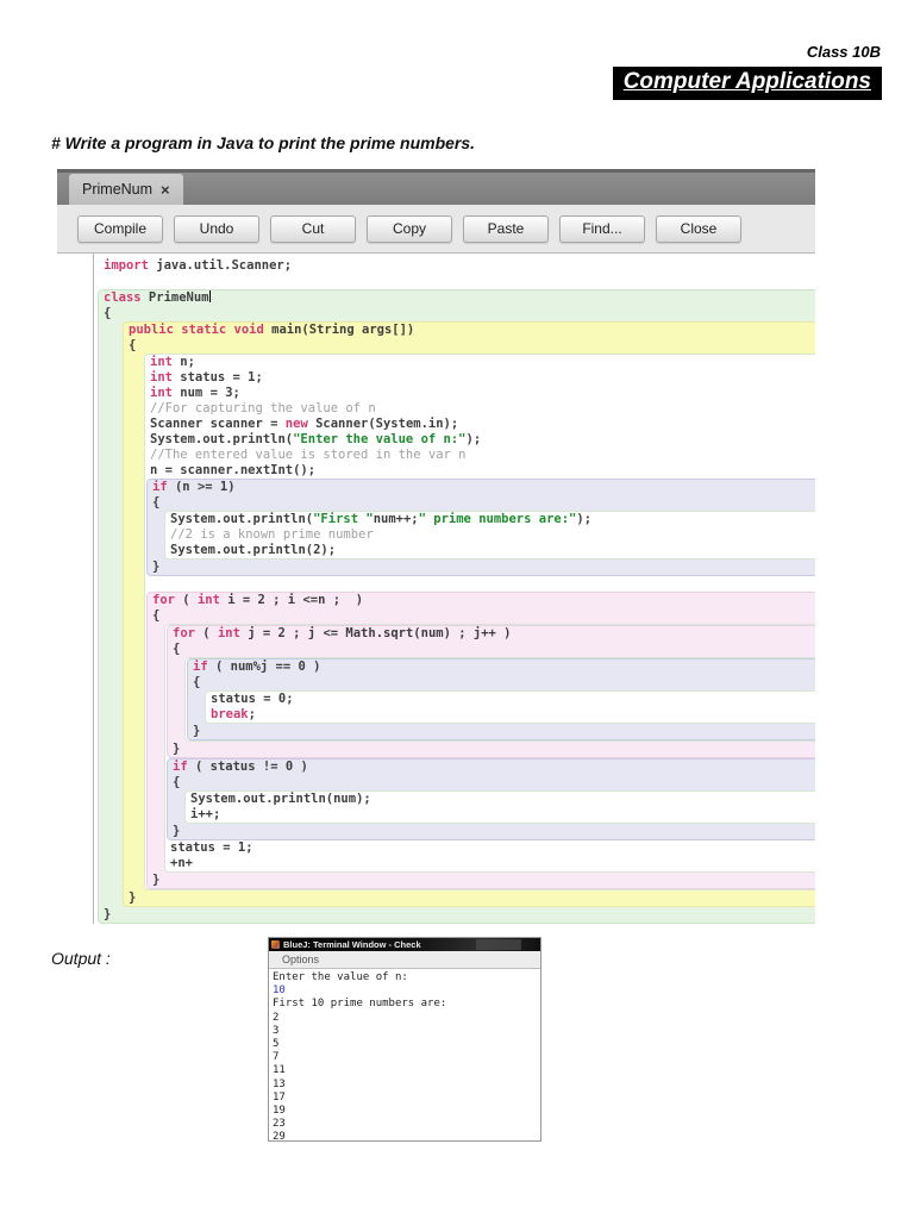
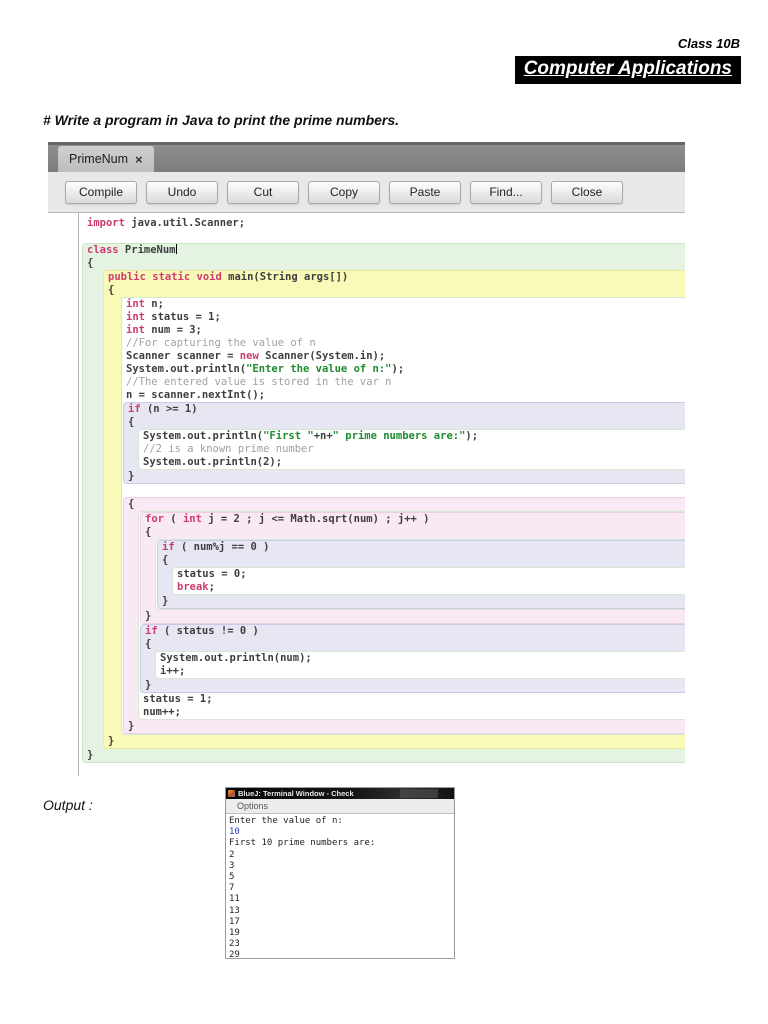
  Class 10B
  Computer Applications
  # Write a program in Java to print the prime numbers.
  PrimeNum
  ×
  Compile
  Undo
  Cut
  Copy
  Paste
  Find...
  Close
  import java.util.Scanner;
  class PrimeNum
  {
  public static void main(String args[])
  {
  int n;
  int status = 1;
  int num = 3;
  //For capturing the value of n
  Scanner scanner = new Scanner(System.in);
  System.out.println("Enter the value of n:");
  //The entered value is stored in the var n
  n = scanner.nextInt();
  if (n >= 1)
  {
- System.out.println("First "num++;" prime numbers are:");
+ System.out.println("First "+n+" prime numbers are:");
  //2 is a known prime number
  System.out.println(2);
  }
- for ( int i = 2 ; i <=n ; )
  {
  for ( int j = 2 ; j <= Math.sqrt(num) ; j++ )
  {
  if ( num%j == 0 )
  {
  status = 0;
  break;
  }
  }
  if ( status != 0 )
  {
  System.out.println(num);
  i++;
  }
  status = 1;
- +n+
+ num++;
  }
  }
  }
  Output :
  BlueJ: Terminal Window - Check
  Options
  Enter the value of n:
  10
  First 10 prime numbers are:
  2
  3
  5
  7
  11
  13
  17
  19
  23
  29
